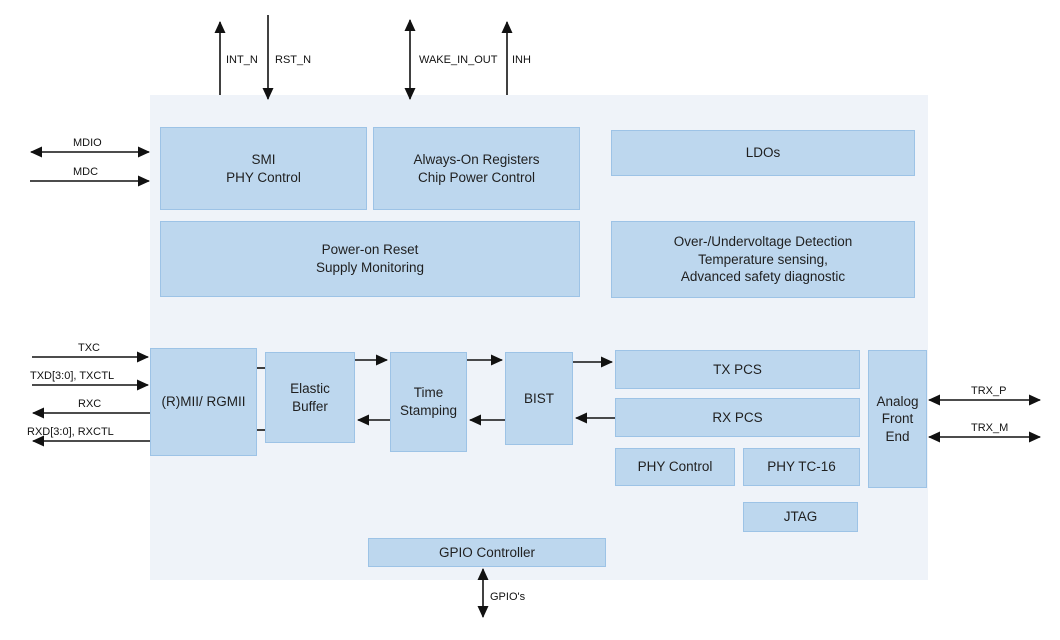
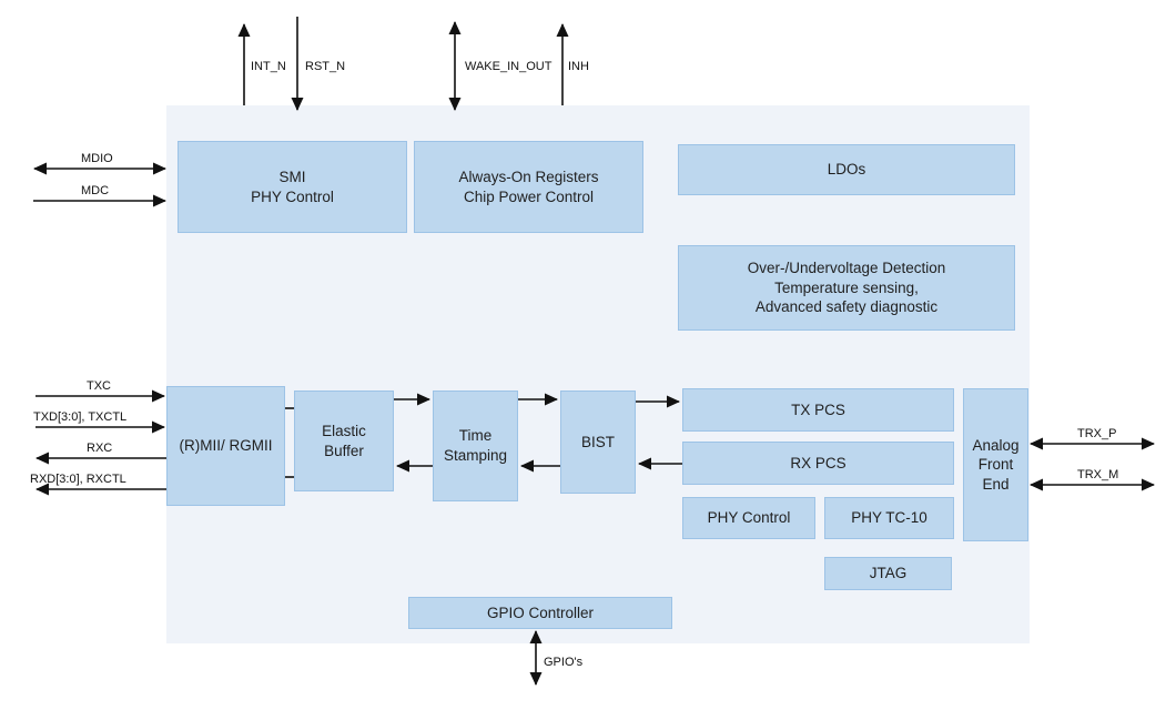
  SMI
  PHY Control
  Always-On Registers
  Chip Power Control
  LDOs
- Power-on Reset
- Supply Monitoring
  Over-/Undervoltage Detection
  Temperature sensing,
  Advanced safety diagnostic
  (R)MII/ RGMII
  Elastic
  Buffer
  Time
  Stamping
  BIST
  TX PCS
  RX PCS
  PHY Control
- PHY TC-16
+ PHY TC-10
  JTAG
  Analog
  Front
  End
  GPIO Controller
  INT_N
  RST_N
  WAKE_IN_OUT
  INH
  MDIO
  MDC
  TXC
  TXD[3:0], TXCTL
  RXC
  RXD[3:0], RXCTL
  TRX_P
  TRX_M
  GPIO's
